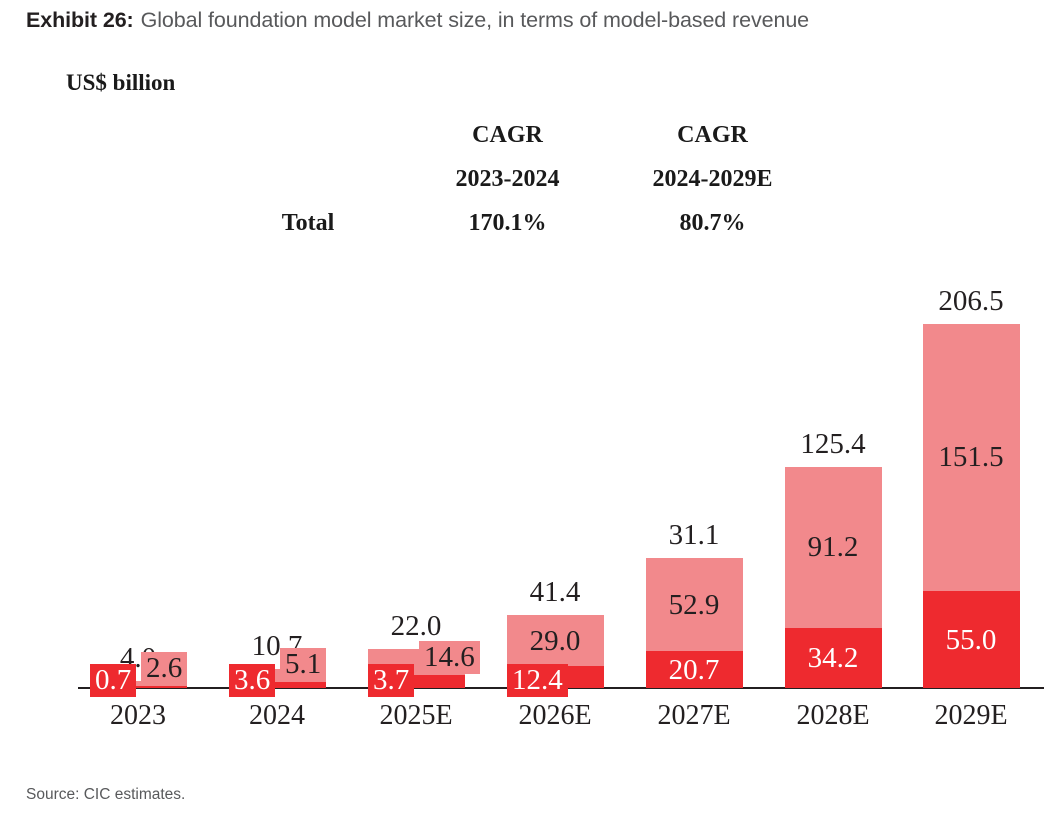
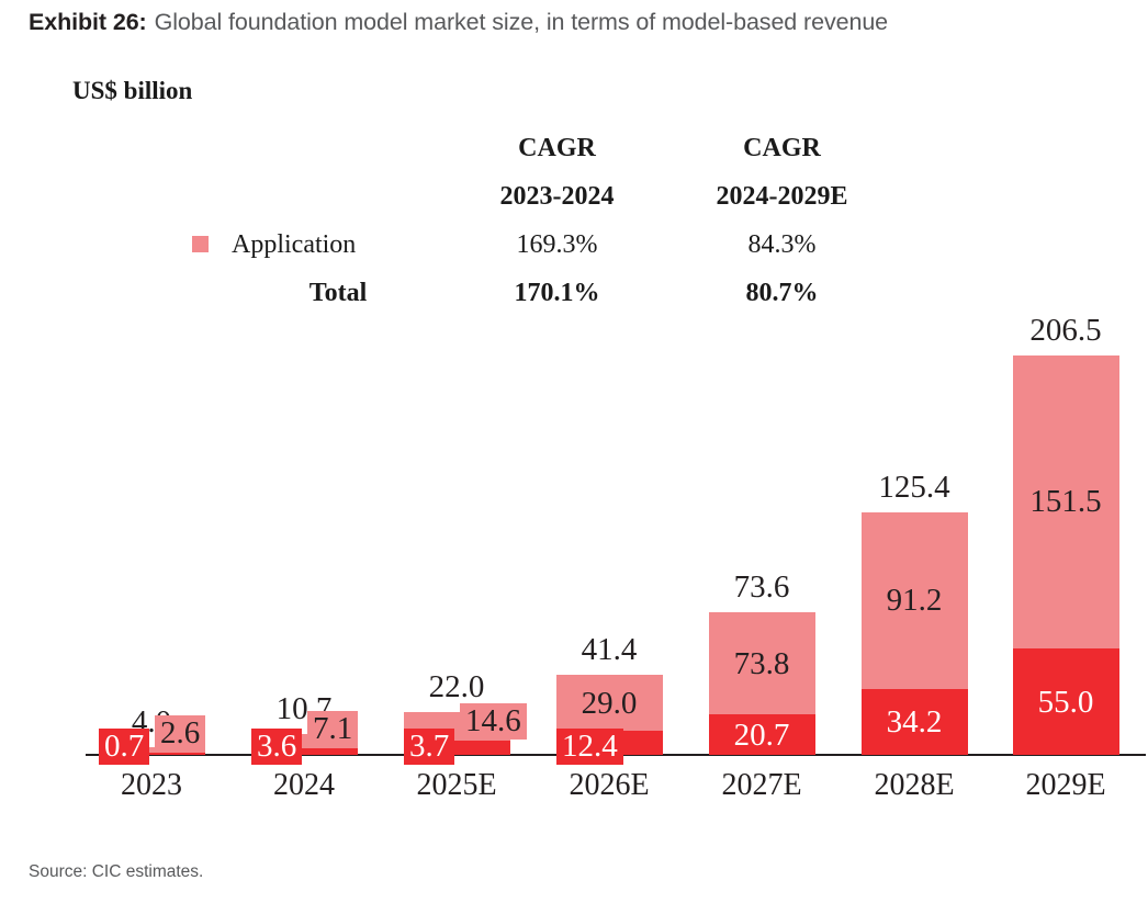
  Exhibit 26: Global foundation model market size, in terms of model-based revenue
  US$ billion
  		CAGR 2023-2024	CAGR 2024-2029E
+ 	Application	169.3%	84.3%
  	Total	170.1%	80.7%
  2.6
  0.7
  10.7
- 5.1
+ 7.1
  3.6
  22.0
  14.6
  3.7
  41.4
  29.0
  12.4
- 31.1
+ 73.6
- 52.9
+ 73.8
  20.7
  125.4
  91.2
  34.2
  206.5
  151.5
  55.0
  2023
  2024
  2025E
  2026E
  2027E
  2028E
  2029E
  Source: CIC estimates.
